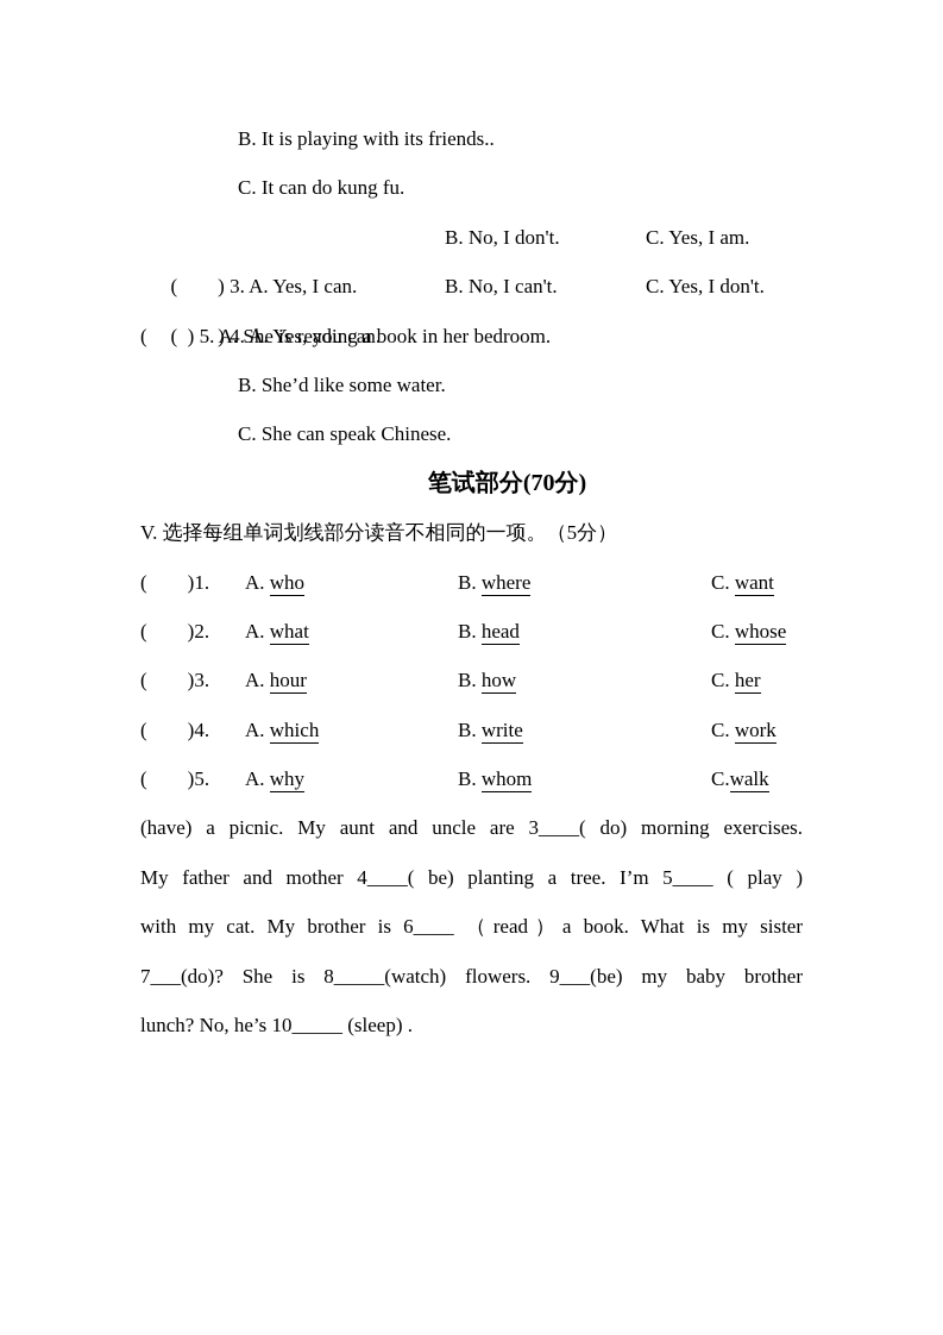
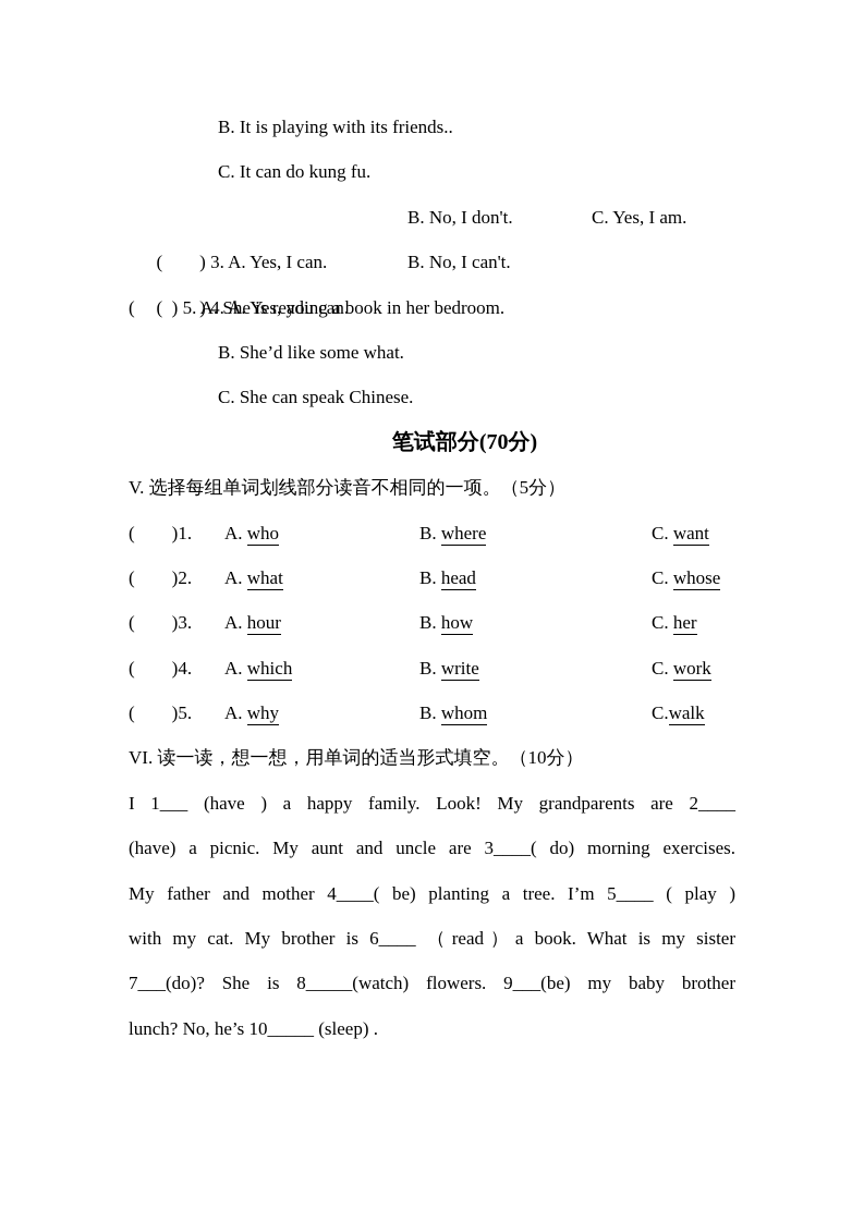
  B. It is playing with its friends..
  C. It can do kung fu.
  ( ) 3. A. Yes, I can.
  B. No, I don't.
  C. Yes, I am.
  ( ) 4. A. Yes, you can.
  B. No, I can't.
- C. Yes, I don't.
  ( ) 5. A. She is reading a book in her bedroom.
- B. She’d like some water.
+ B. She’d like some what.
  C. She can speak Chinese.
  笔试部分(70分)
  V. 选择每组单词划线部分读音不相同的一项。（5分）
  ( )1.
  A. who
  B. where
  C. want
  ( )2.
  A. what
  B. head
  C. whose
  ( )3.
  A. hour
  B. how
  C. her
  ( )4.
  A. which
  B. write
  C. work
  ( )5.
  A. why
  B. whom
  C.walk
+ VI. 读一读，想一想，用单词的适当形式填空。（10分）
+ I 1___ (have ) a happy family. Look! My grandparents are 2____
  (have) a picnic. My aunt and uncle are 3____( do) morning exercises.
  My father and mother 4____( be) planting a tree. I’m 5____ ( play )
  with my cat. My brother is 6____ （read）a book. What is my sister
  7___(do)? She is 8_____(watch) flowers. 9___(be) my baby brother
  lunch? No, he’s 10_____ (sleep) .
